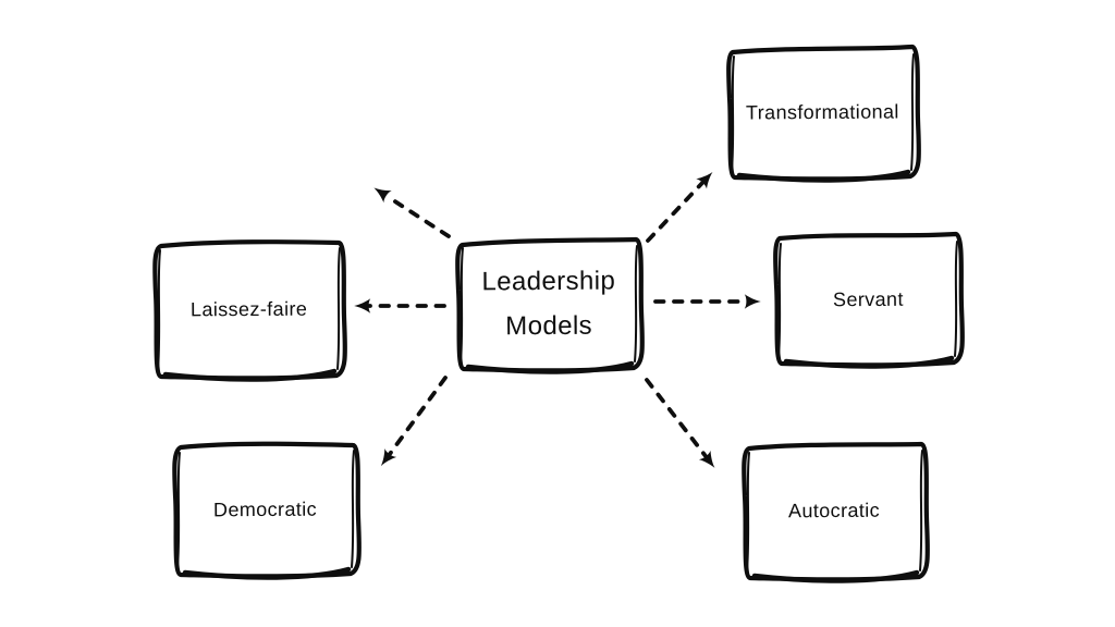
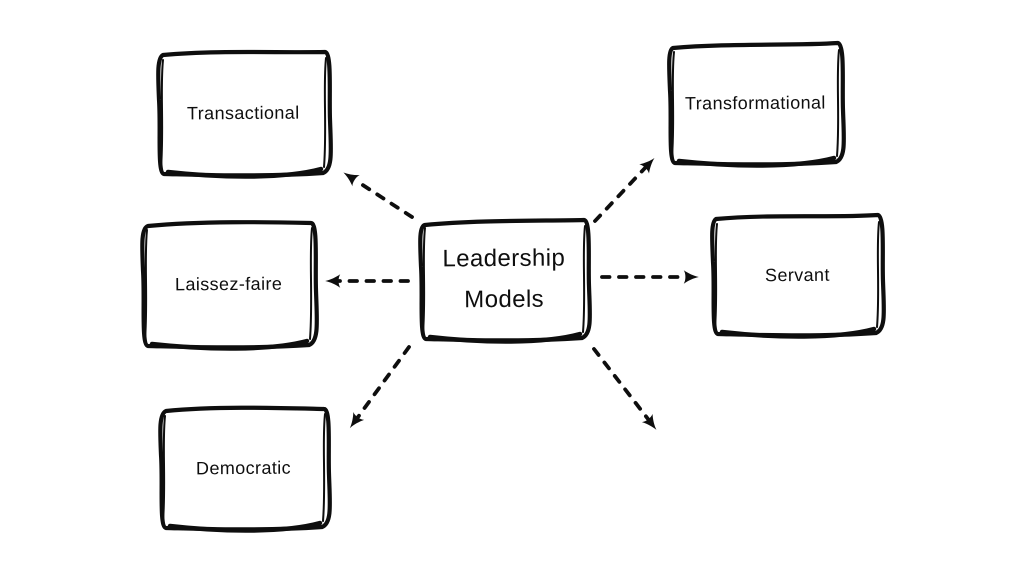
+ Transactional
  Transformational
  Laissez-faire
  Leadership Models
  Servant
  Democratic
- Autocratic
